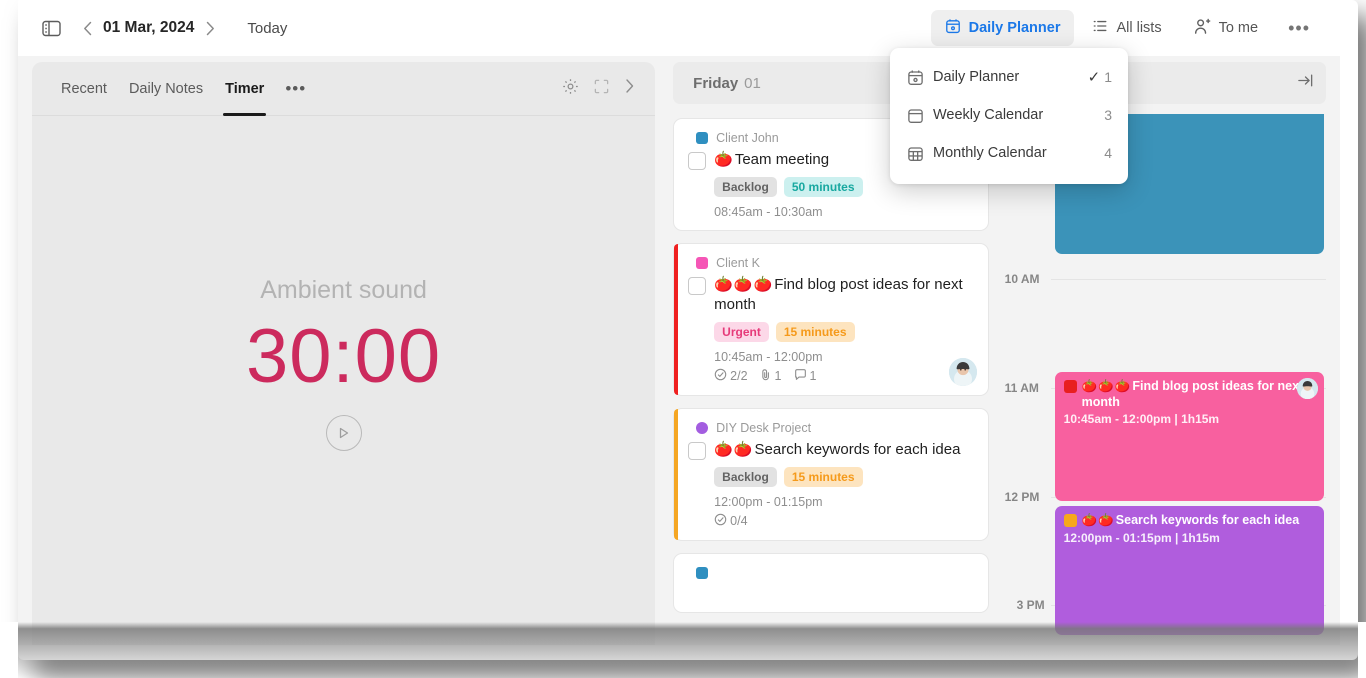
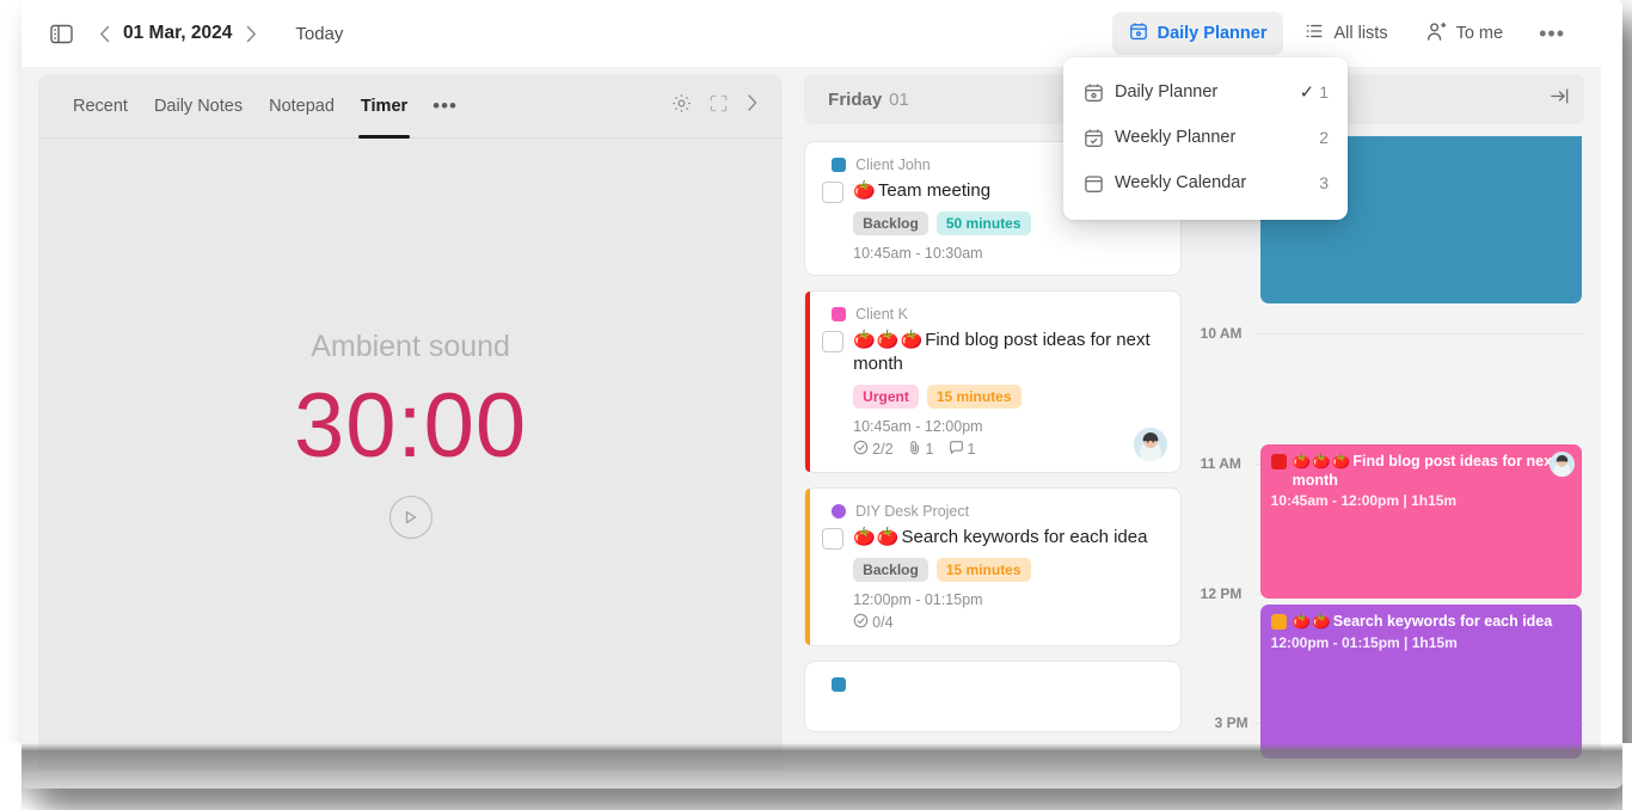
  01 Mar, 2024
  Today
  Daily Planner
  All lists
  To me
  •••
  Recent
  Daily Notes
+ Notepad
  Timer
  •••
  Ambient sound
  30:00
  Friday
  01
  Client John
  🍅Team meeting
  Backlog
  50 minutes
- 08:45am - 10:30am
+ 10:45am - 10:30am
  Client K
  🍅🍅🍅Find blog post ideas for next month
  Urgent
  15 minutes
  10:45am - 12:00pm
  2/2
  1
  1
  DIY Desk Project
  🍅🍅Search keywords for each idea
  Backlog
  15 minutes
  12:00pm - 01:15pm
  0/4
  10 AM
  11 AM
  12 PM
  3 PM
  🍅🍅🍅Find blog post ideas for nex month
  10:45am - 12:00pm | 1h15m
  🍅🍅Search keywords for each idea
  12:00pm - 01:15pm | 1h15m
  Daily Planner
  ✓
  1
+ Weekly Planner
+ 2
  Weekly Calendar
  3
- Monthly Calendar
- 4
